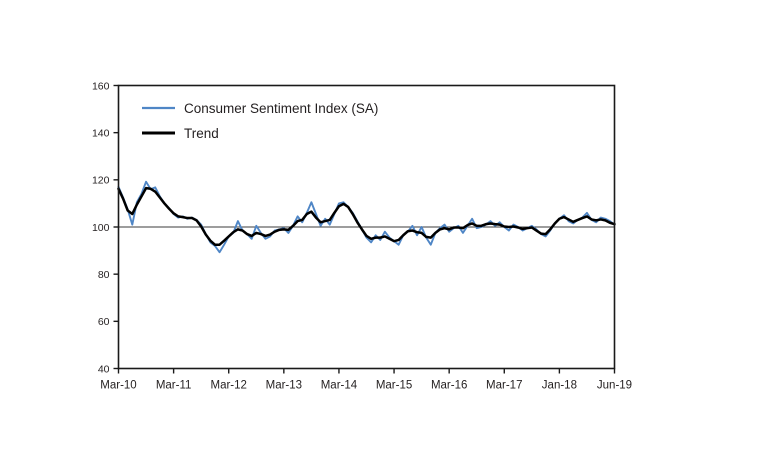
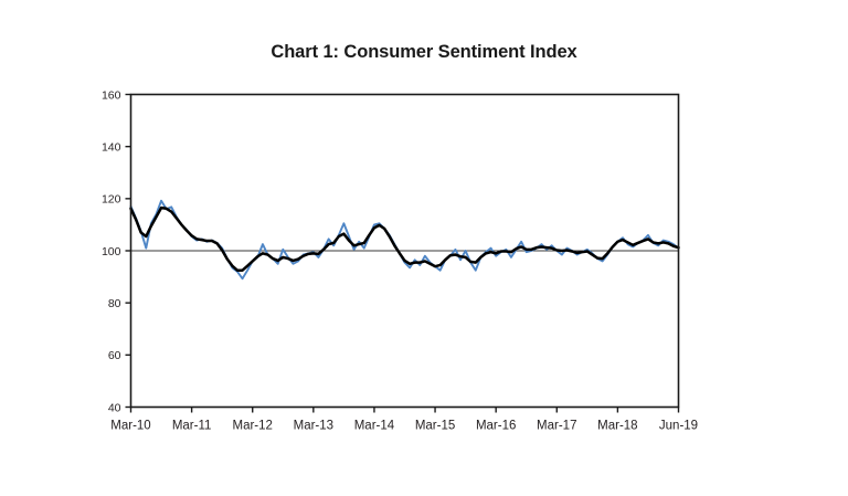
+ Chart 1: Consumer Sentiment Index
  40
  60
  80
  100
  120
  140
  160
  Mar-10
  Mar-11
  Mar-12
  Mar-13
  Mar-14
  Mar-15
  Mar-16
  Mar-17
- Jan-18
+ Mar-18
  Jun-19
- Consumer Sentiment Index (SA)
- Trend
